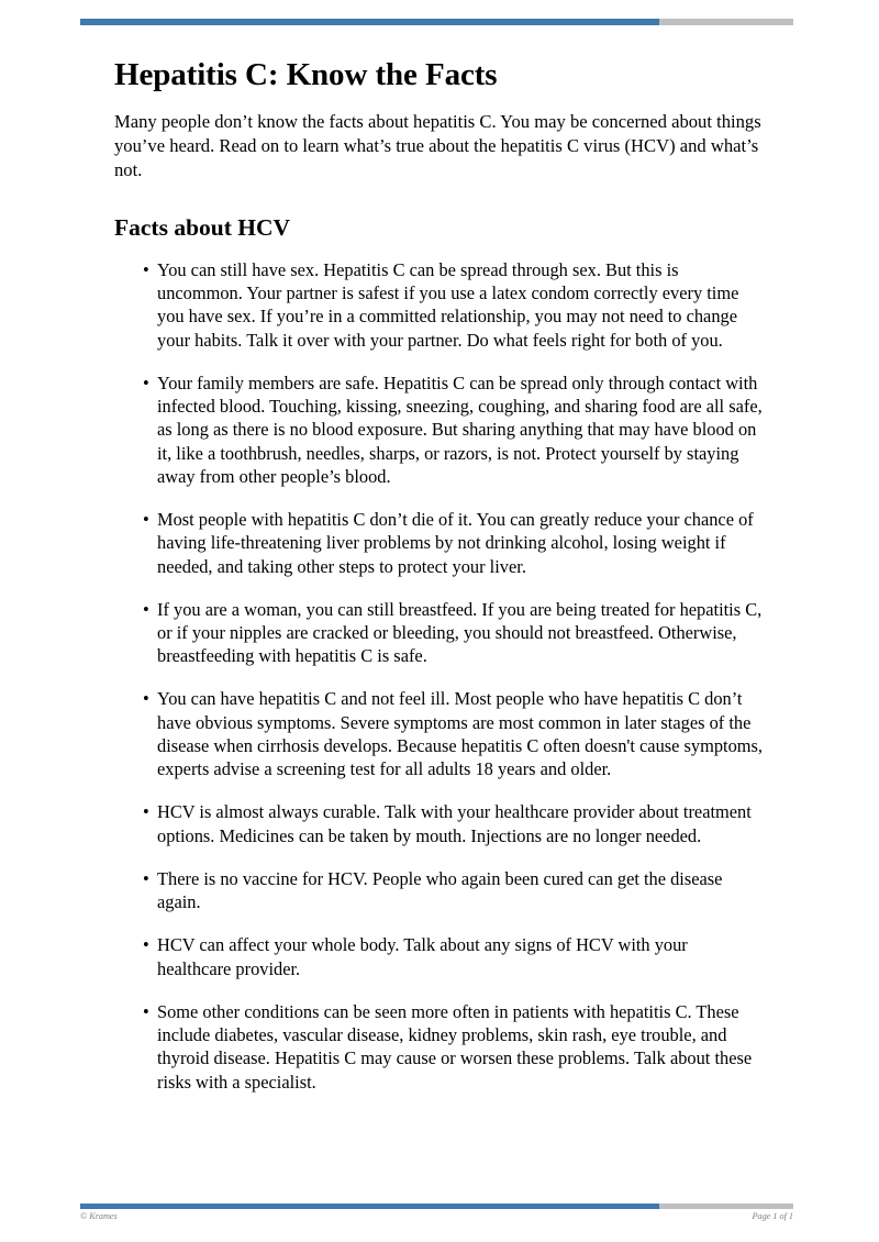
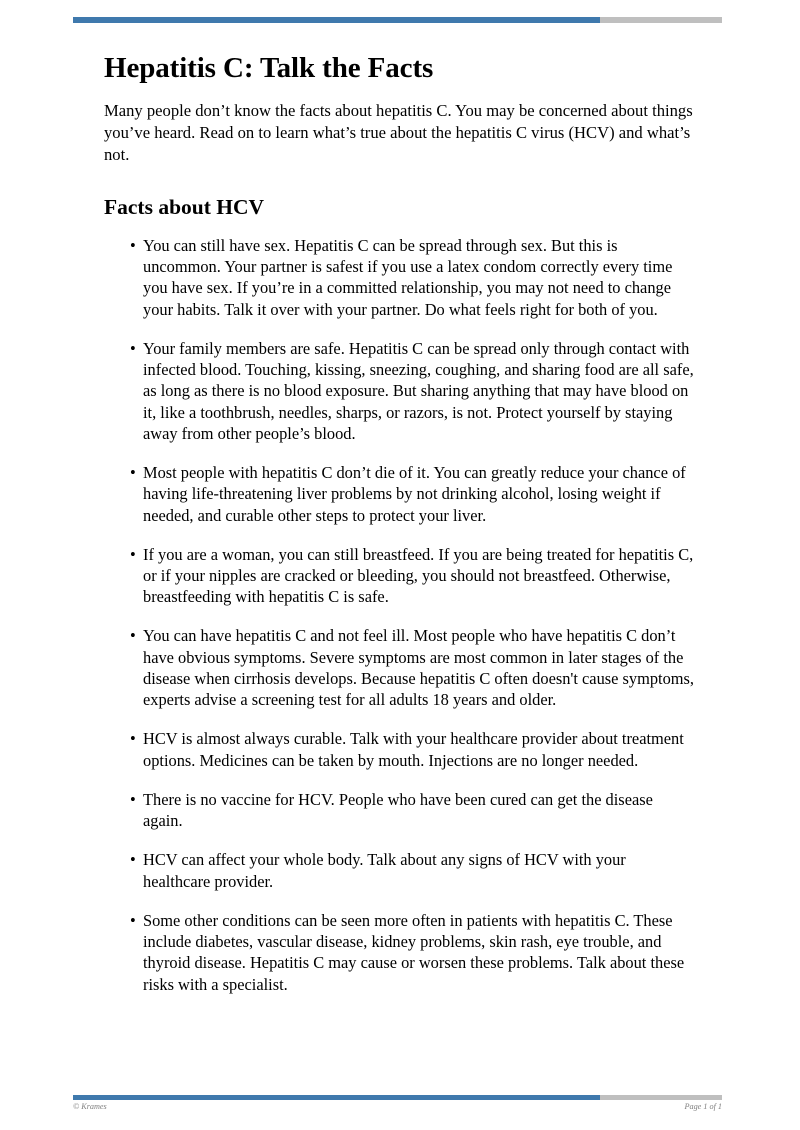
- Hepatitis C: Know the Facts
+ Hepatitis C: Talk the Facts
  Many people don’t know the facts about hepatitis C. You may be concerned about things you’ve heard. Read on to learn what’s true about the hepatitis C virus (HCV) and what’s not.
  Facts about HCV
  •
  You can still have sex. Hepatitis C can be spread through sex. But this is uncommon. Your partner is safest if you use a latex condom correctly every time you have sex. If you’re in a committed relationship, you may not need to change your habits. Talk it over with your partner. Do what feels right for both of you.
  •
  Your family members are safe. Hepatitis C can be spread only through contact with infected blood. Touching, kissing, sneezing, coughing, and sharing food are all safe, as long as there is no blood exposure. But sharing anything that may have blood on it, like a toothbrush, needles, sharps, or razors, is not. Protect yourself by staying away from other people’s blood.
  •
- Most people with hepatitis C don’t die of it. You can greatly reduce your chance of having life-threatening liver problems by not drinking alcohol, losing weight if needed, and taking other steps to protect your liver.
+ Most people with hepatitis C don’t die of it. You can greatly reduce your chance of having life-threatening liver problems by not drinking alcohol, losing weight if needed, and curable other steps to protect your liver.
  •
  If you are a woman, you can still breastfeed. If you are being treated for hepatitis C, or if your nipples are cracked or bleeding, you should not breastfeed. Otherwise, breastfeeding with hepatitis C is safe.
  •
  You can have hepatitis C and not feel ill. Most people who have hepatitis C don’t have obvious symptoms. Severe symptoms are most common in later stages of the disease when cirrhosis develops. Because hepatitis C often doesn't cause symptoms, experts advise a screening test for all adults 18 years and older.
  •
  HCV is almost always curable. Talk with your healthcare provider about treatment options. Medicines can be taken by mouth. Injections are no longer needed.
  •
- There is no vaccine for HCV. People who again been cured can get the disease again.
+ There is no vaccine for HCV. People who have been cured can get the disease again.
  •
  HCV can affect your whole body. Talk about any signs of HCV with your healthcare provider.
  •
  Some other conditions can be seen more often in patients with hepatitis C. These include diabetes, vascular disease, kidney problems, skin rash, eye trouble, and thyroid disease. Hepatitis C may cause or worsen these problems. Talk about these risks with a specialist.
  © Krames
  Page 1 of 1
